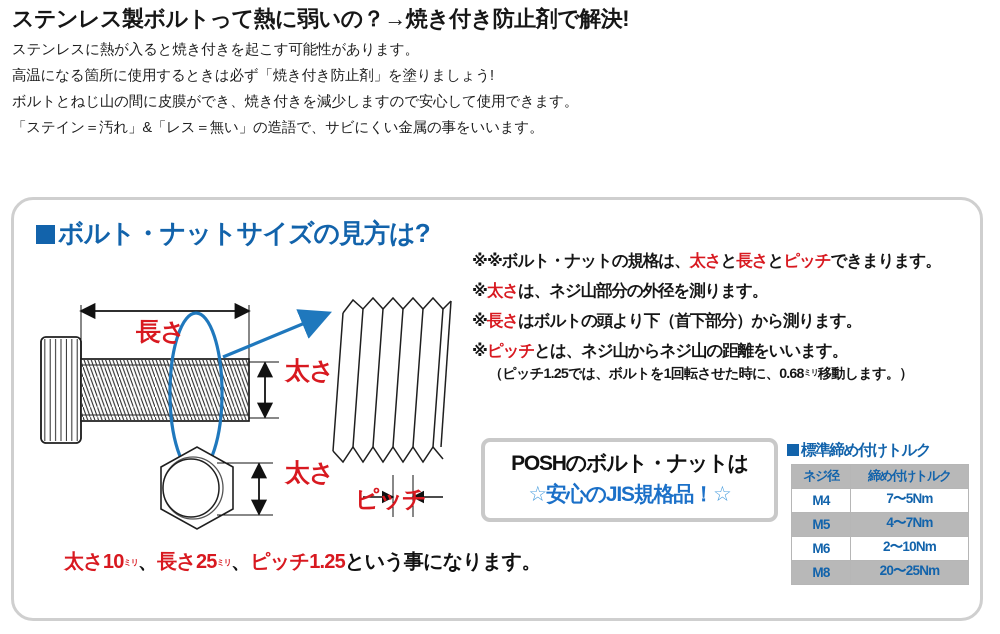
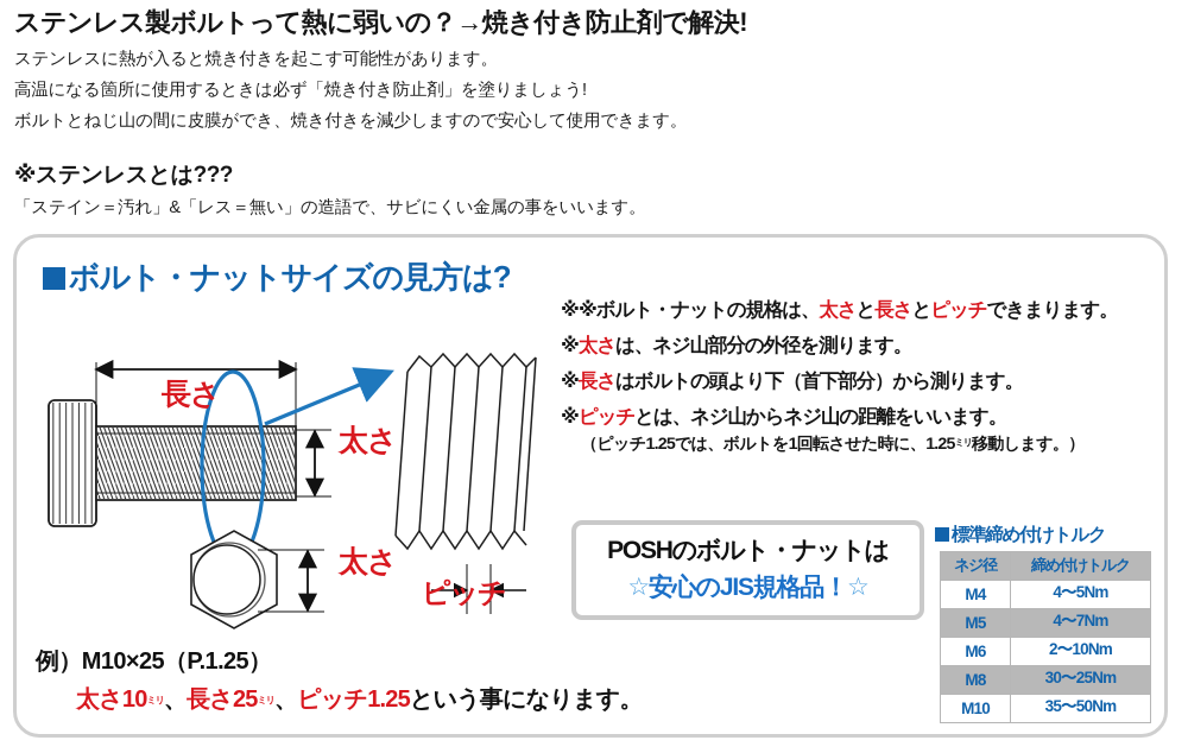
  ステンレス製ボルトって熱に弱いの？→焼き付き防止剤で解決!
  ステンレスに熱が入ると焼き付きを起こす可能性があります。
  高温になる箇所に使用するときは必ず「焼き付き防止剤」を塗りましょう!
  ボルトとねじ山の間に皮膜ができ、焼き付きを減少しますので安心して使用できます。
+ ※ステンレスとは???
  「ステイン＝汚れ」&「レス＝無い」の造語で、サビにくい金属の事をいいます。
  ボルト・ナットサイズの見方は?
  長さ
  太さ
  太さ
  ピッチ
  ※※ボルト・ナットの規格は、太さと長さとピッチできまります。
  ※太さは、ネジ山部分の外径を測ります。
  ※長さはボルトの頭より下（首下部分）から測ります。
  ※ピッチとは、ネジ山からネジ山の距離をいいます。
- （ピッチ1.25では、ボルトを1回転させた時に、0.68ミリ移動します。）
+ （ピッチ1.25では、ボルトを1回転させた時に、1.25ミリ移動します。）
  POSHのボルト・ナットは
  ☆安心のJIS規格品！☆
  標準締め付けトルク
  ネジ径	締め付けトルク
- M4	7〜5Nm
+ M4	4〜5Nm
  M5	4〜7Nm
  M6	2〜10Nm
- M8	20〜25Nm
+ M8	30〜25Nm
+ M10	35〜50Nm
+ 例）M10×25（P.1.25）
  太さ10ミリ、長さ25ミリ、ピッチ1.25という事になります。
